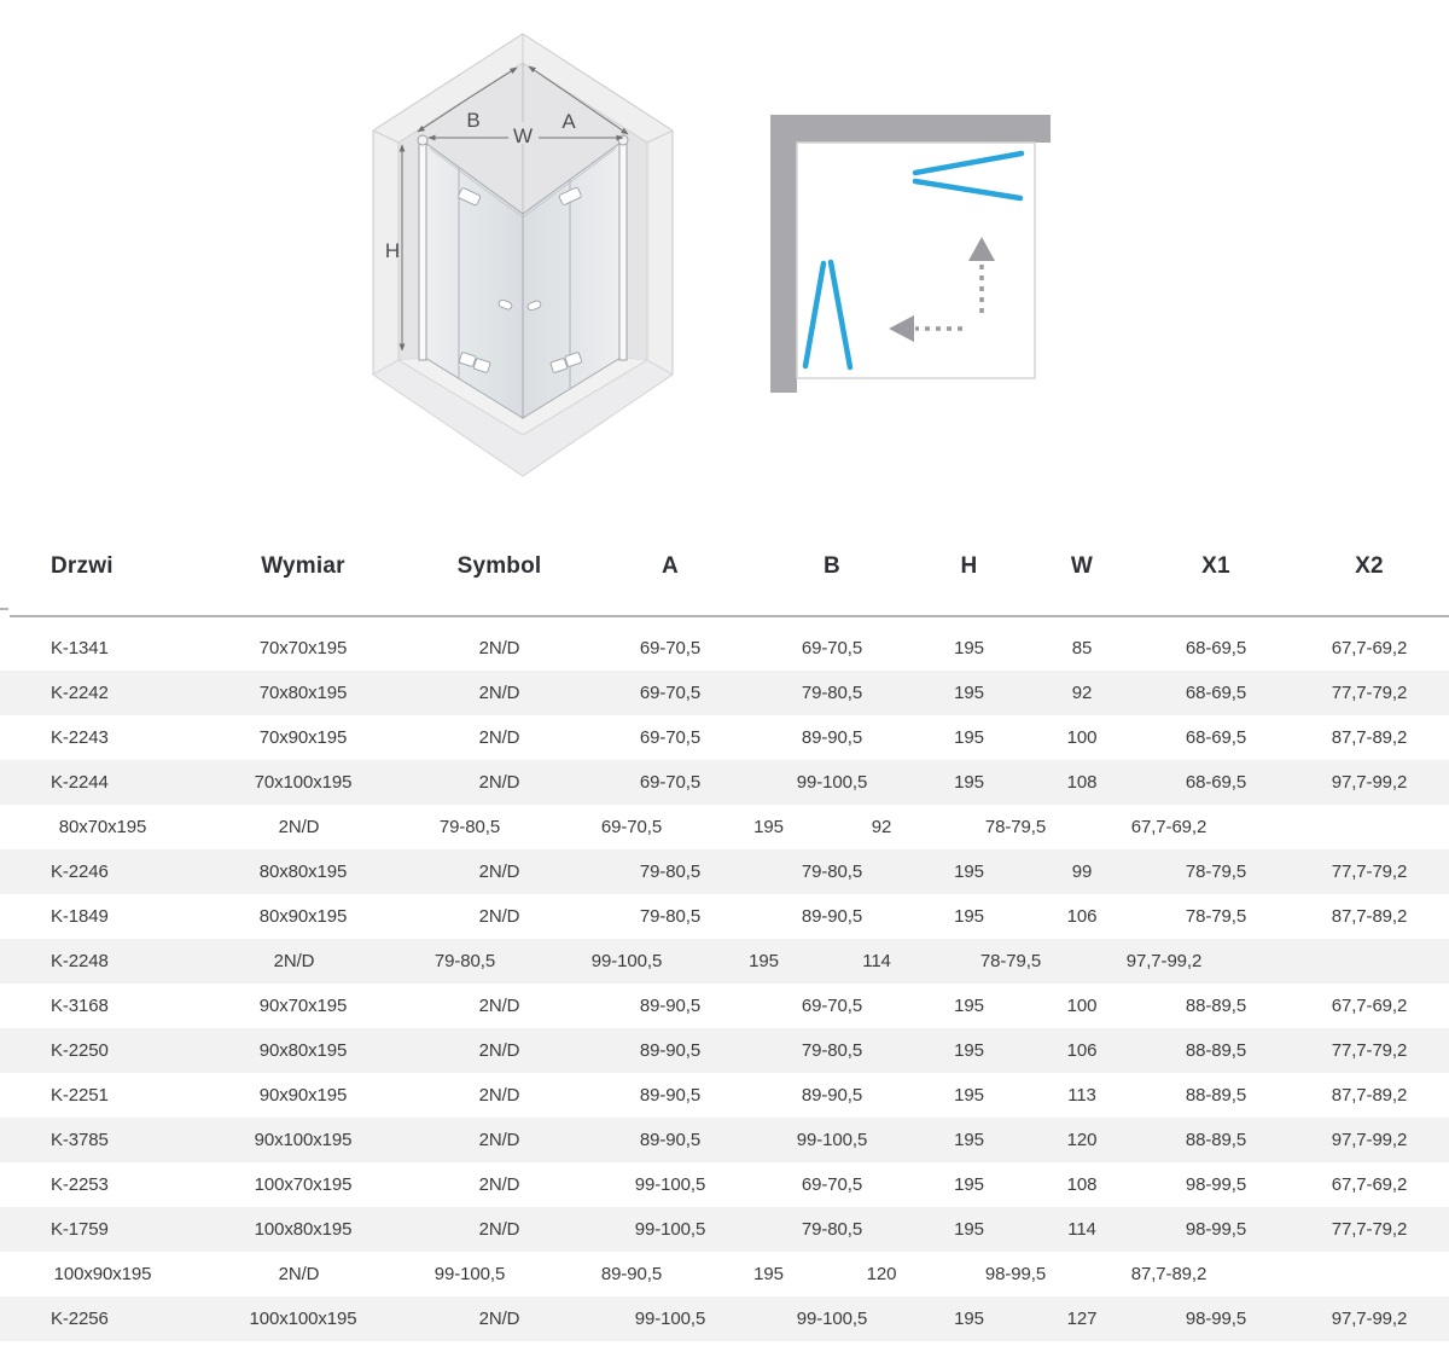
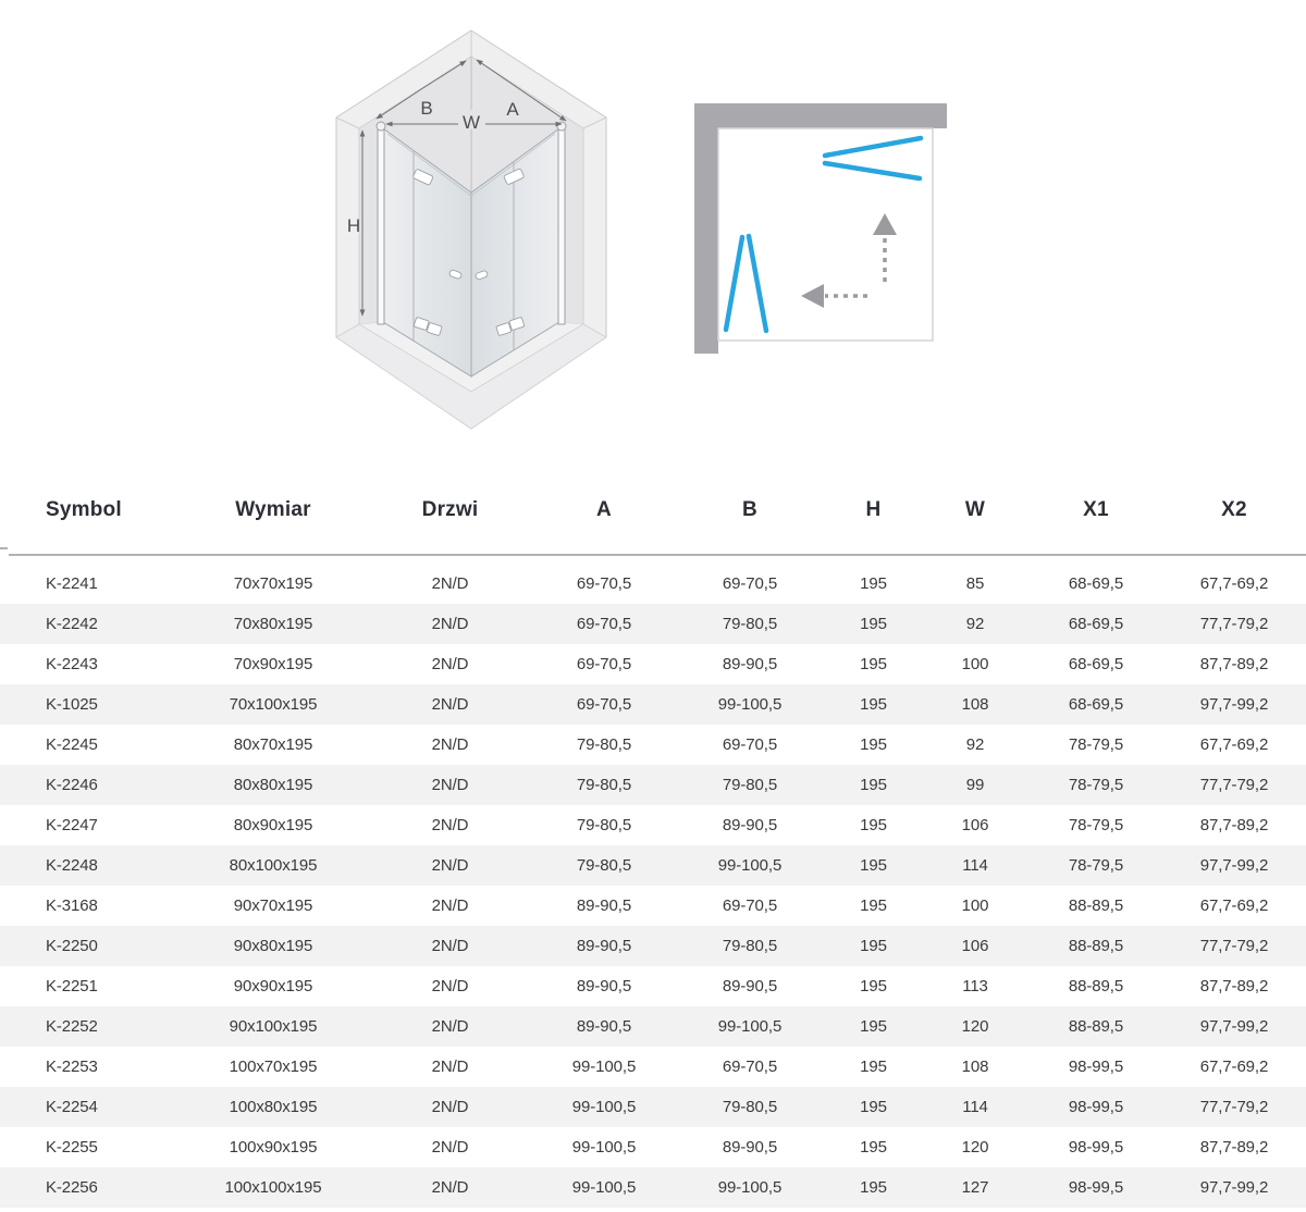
  B
  A
  W
  H
- Drzwi
+ Symbol
  Wymiar
- Symbol
+ Drzwi
  A
  B
  H
  W
  X1
  X2
- K-1341
+ K-2241
  70x70x195
  2N/D
  69-70,5
  69-70,5
  195
  85
  68-69,5
  67,7-69,2
  K-2242
  70x80x195
  2N/D
  69-70,5
  79-80,5
  195
  92
  68-69,5
  77,7-79,2
  K-2243
  70x90x195
  2N/D
  69-70,5
  89-90,5
  195
  100
  68-69,5
  87,7-89,2
- K-2244
+ K-1025
  70x100x195
  2N/D
  69-70,5
  99-100,5
  195
  108
  68-69,5
  97,7-99,2
+ K-2245
  80x70x195
  2N/D
  79-80,5
  69-70,5
  195
  92
  78-79,5
  67,7-69,2
  K-2246
  80x80x195
  2N/D
  79-80,5
  79-80,5
  195
  99
  78-79,5
  77,7-79,2
- K-1849
+ K-2247
  80x90x195
  2N/D
  79-80,5
  89-90,5
  195
  106
  78-79,5
  87,7-89,2
  K-2248
+ 80x100x195
  2N/D
  79-80,5
  99-100,5
  195
  114
  78-79,5
  97,7-99,2
  K-3168
  90x70x195
  2N/D
  89-90,5
  69-70,5
  195
  100
  88-89,5
  67,7-69,2
  K-2250
  90x80x195
  2N/D
  89-90,5
  79-80,5
  195
  106
  88-89,5
  77,7-79,2
  K-2251
  90x90x195
  2N/D
  89-90,5
  89-90,5
  195
  113
  88-89,5
  87,7-89,2
- K-3785
+ K-2252
  90x100x195
  2N/D
  89-90,5
  99-100,5
  195
  120
  88-89,5
  97,7-99,2
  K-2253
  100x70x195
  2N/D
  99-100,5
  69-70,5
  195
  108
  98-99,5
  67,7-69,2
- K-1759
+ K-2254
  100x80x195
  2N/D
  99-100,5
  79-80,5
  195
  114
  98-99,5
  77,7-79,2
+ K-2255
  100x90x195
  2N/D
  99-100,5
  89-90,5
  195
  120
  98-99,5
  87,7-89,2
  K-2256
  100x100x195
  2N/D
  99-100,5
  99-100,5
  195
  127
  98-99,5
  97,7-99,2
